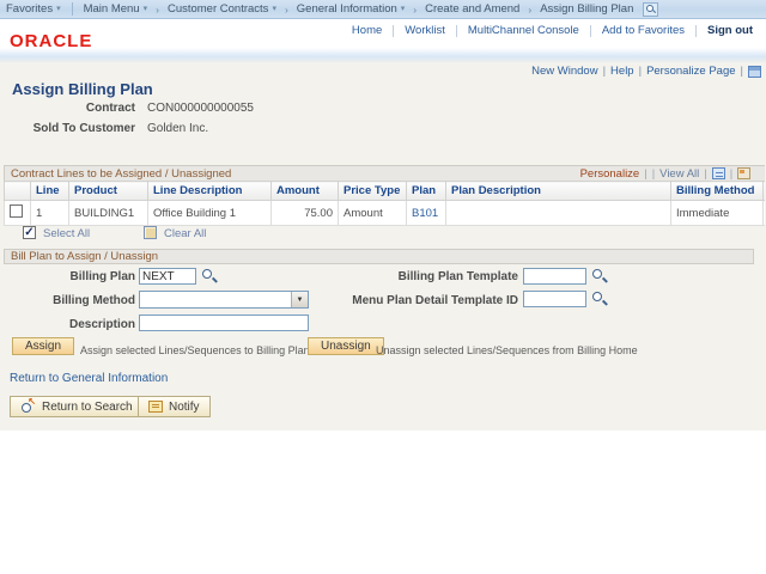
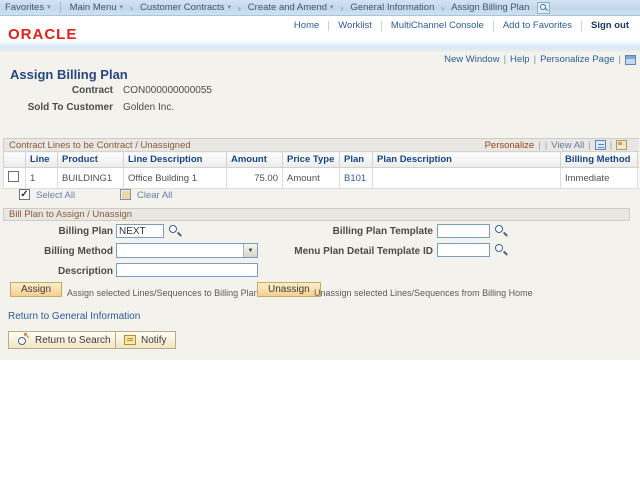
  Favorites
  Main Menu
  ›
  Customer Contracts
  ›
- General Information
+ Create and Amend
  ›
- Create and Amend
+ General Information
  ›
  Assign Billing Plan
  ORACLE
  Home
  Worklist
  MultiChannel Console
  Add to Favorites
  Sign out
  New Window
  |
  Help
  |
  Personalize Page
  |
  Assign Billing Plan
  Contract
  CON000000000055
  Sold To Customer
  Golden Inc.
- Contract Lines to be Assigned / Unassigned
+ Contract Lines to be Contract / Unassigned
  Personalize
  |
  |
  View All
  |
  |
  	Line	Product	Line Description	Amount	Price Type	Plan	Plan Description	Billing Method
  	1	BUILDING1	Office Building 1	75.00	Amount	B101		Immediate
  Select All
  Clear All
  Bill Plan to Assign / Unassign
  Billing Plan
  NEXT
  Billing Plan Template
  Billing Method
  Menu Plan Detail Template ID
  Description
  Assign
  Assign selected Lines/Sequences to Billing Pla
  Unassign
  Unassign selected Lines/Sequences from Billing Home
  Return to General Information
  Return to Search
  Notify
